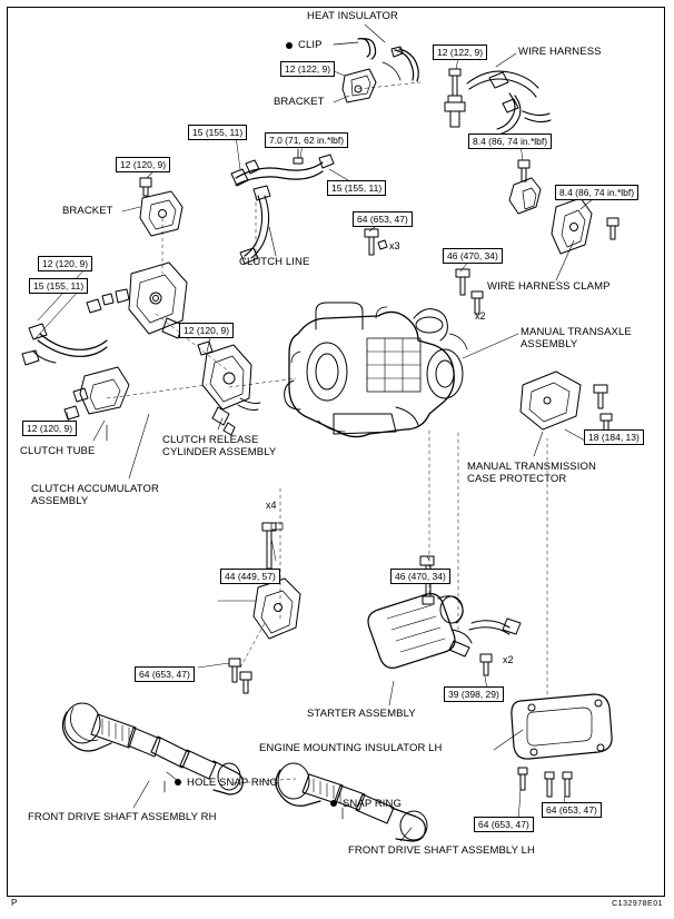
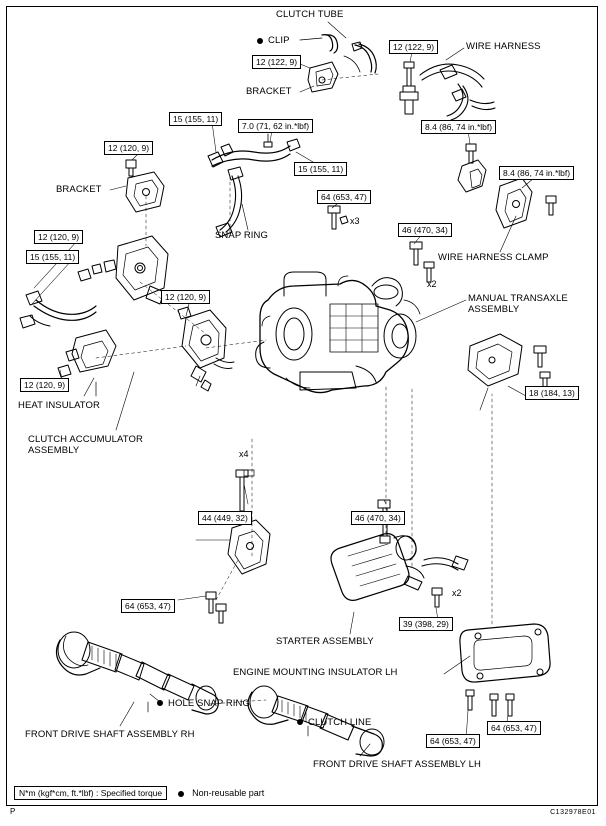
- HEAT INSULATOR
+ CLUTCH TUBE
  CLIP
  WIRE HARNESS
  BRACKET
  BRACKET
- CLUTCH LINE
+ SNAP RING
  WIRE HARNESS CLAMP
  MANUAL TRANSAXLE
  ASSEMBLY
- CLUTCH TUBE
+ HEAT INSULATOR
- CLUTCH RELEASE
- CYLINDER ASSEMBLY
- MANUAL TRANSMISSION
- CASE PROTECTOR
  CLUTCH ACCUMULATOR
  ASSEMBLY
  STARTER ASSEMBLY
  ENGINE MOUNTING INSULATOR LH
  HOLE SNAP RING
- SNAP RING
+ CLUTCH LINE
  FRONT DRIVE SHAFT ASSEMBLY RH
  FRONT DRIVE SHAFT ASSEMBLY LH
  12 (122, 9)
  12 (122, 9)
  8.4 (86, 74 in.*lbf)
  8.4 (86, 74 in.*lbf)
  15 (155, 11)
  7.0 (71, 62 in.*lbf)
  15 (155, 11)
  12 (120, 9)
  64 (653, 47)
  46 (470, 34)
  12 (120, 9)
  15 (155, 11)
  12 (120, 9)
  12 (120, 9)
  18 (184, 13)
- 44 (449, 57)
+ 44 (449, 32)
  46 (470, 34)
  64 (653, 47)
  39 (398, 29)
  64 (653, 47)
  64 (653, 47)
  x3
  x2
  x4
  x2
+ N*m (kgf*cm, ft.*lbf) : Specified torque Non-reusable part
  P
